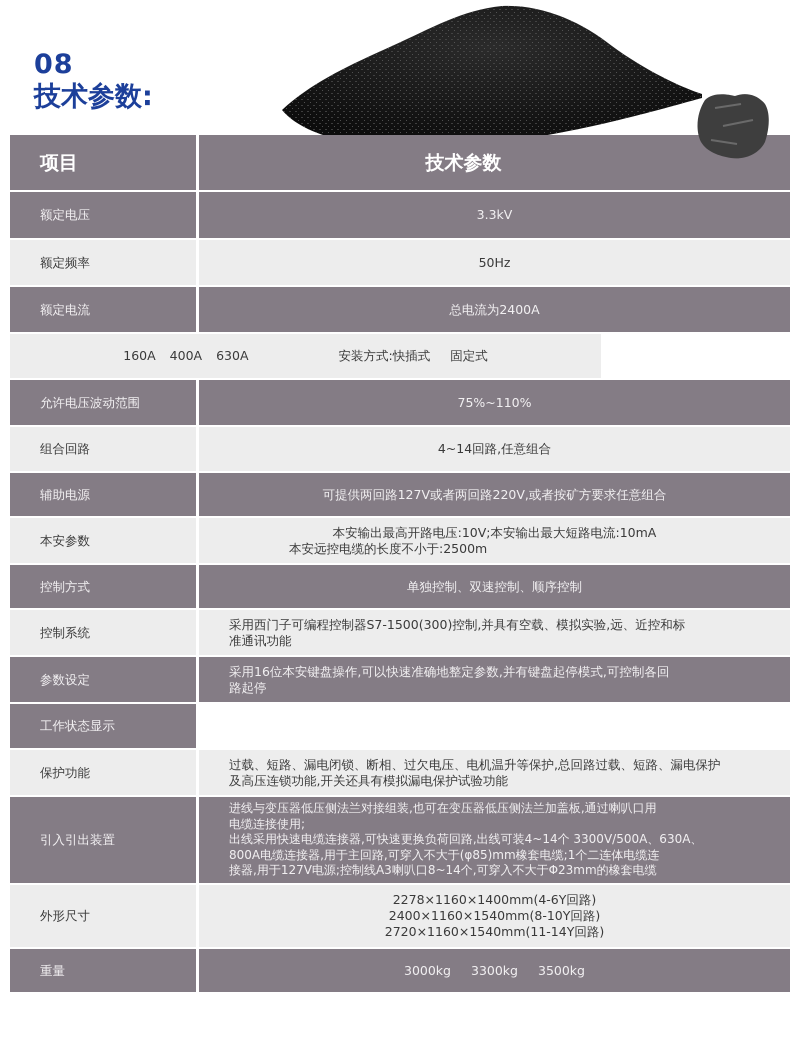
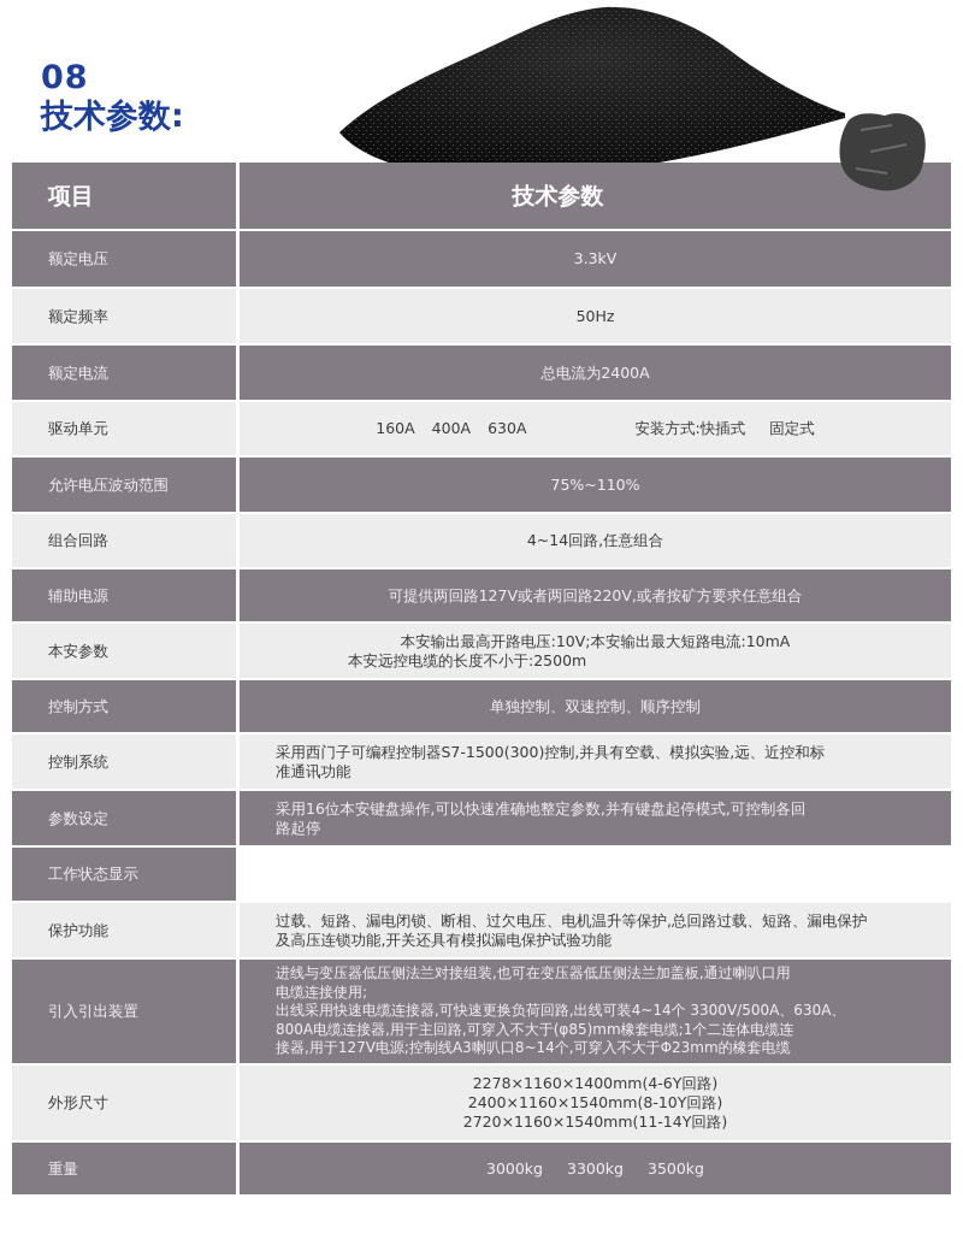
  08
  技术参数:
  项目
  技术参数
  额定电压
  3.3kV
  额定频率
  50Hz
  额定电流
  总电流为2400A
+ 驱动单元
  160A
  400A
  630A
  安装方式:快插式
  固定式
  允许电压波动范围
  75%~110%
  组合回路
  4~14回路,任意组合
  辅助电源
  可提供两回路127V或者两回路220V,或者按矿方要求任意组合
  本安参数
  本安输出最高开路电压:10V;本安输出最大短路电流:10mA
  本安远控电缆的长度不小于:2500m
  控制方式
  单独控制、双速控制、顺序控制
  控制系统
  采用西门子可编程控制器S7-1500(300)控制,并具有空载、模拟实验,远、近控和标
  准通讯功能
  参数设定
  采用16位本安键盘操作,可以快速准确地整定参数,并有键盘起停模式,可控制各回
  路起停
  工作状态显示
  保护功能
  过载、短路、漏电闭锁、断相、过欠电压、电机温升等保护,总回路过载、短路、漏电保护
  及高压连锁功能,开关还具有模拟漏电保护试验功能
  引入引出装置
  进线与变压器低压侧法兰对接组装,也可在变压器低压侧法兰加盖板,通过喇叭口用
  电缆连接使用;
  出线采用快速电缆连接器,可快速更换负荷回路,出线可装4~14个 3300V/500A、630A、
  800A电缆连接器,用于主回路,可穿入不大于(φ85)mm橡套电缆;1个二连体电缆连
  接器,用于127V电源;控制线A3喇叭口8~14个,可穿入不大于Φ23mm的橡套电缆
  外形尺寸
  2278×1160×1400mm(4-6Y回路)
  2400×1160×1540mm(8-10Y回路)
  2720×1160×1540mm(11-14Y回路)
  重量
  3000kg
  3300kg
  3500kg
